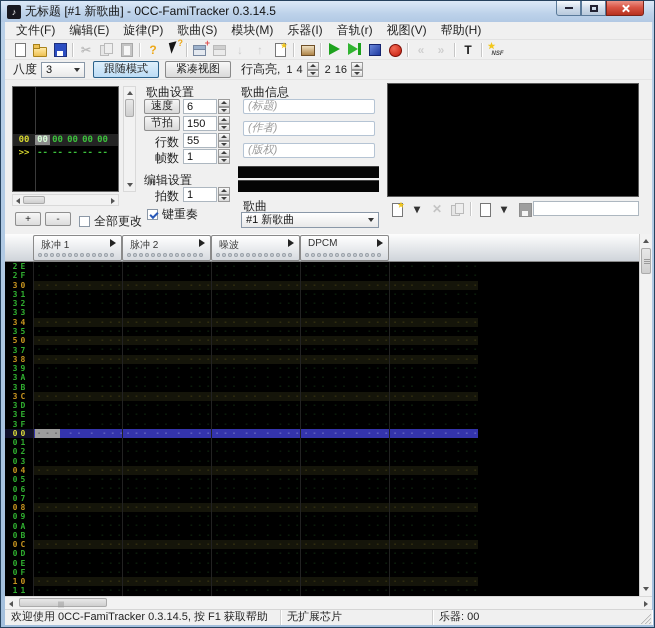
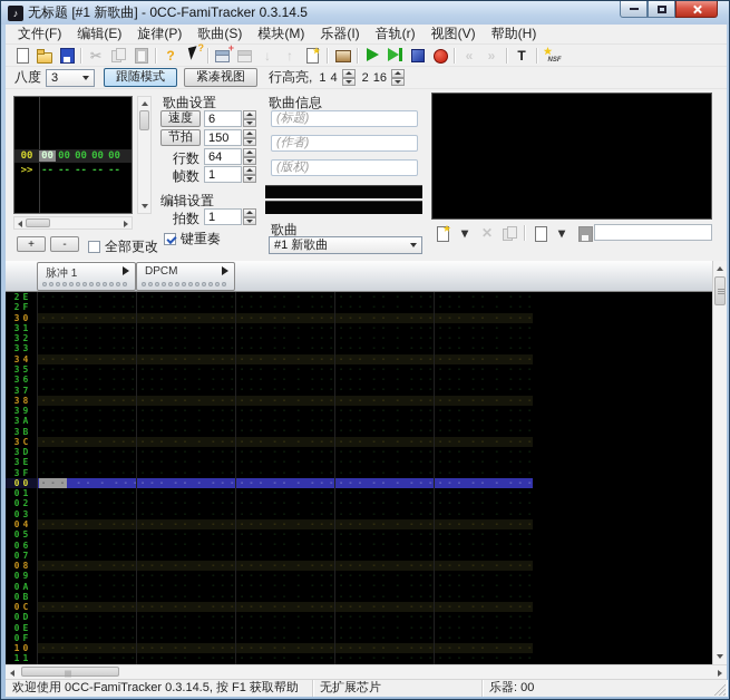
  ♪
  无标题 [#1 新歌曲] - 0CC-FamiTracker 0.3.14.5
  文件(F)
  编辑(E)
  旋律(P)
  歌曲(S)
  模块(M)
  乐器(I)
  音轨(r)
  视图(V)
  帮助(H)
  ✂
  ?
  ?
  +
  ↓
  ↑
  «
  »
  T
  八度
  3
  跟随模式
  紧凑视图
  行高亮,
  1
  4
  2
  16
  00
  00
  00
  00
  00
  00
  >>
  --
  --
  --
  --
  --
  +
  -
  全部更改
  歌曲设置
  速度
  6
  节拍
  150
  行数
- 55
+ 64
  帧数
  1
  编辑设置
  拍数
  1
  键重奏
  歌曲信息
  (标题)
  (作者)
  (版权)
  歌曲
  #1 新歌曲
  ▾
  ✕
  ▾
  脉冲 1
- 脉冲 2
- 噪波
  DPCM
  2E
  - - - - - - - - -
  - - - - - - - - -
  - - - - - - - - -
  - - - - - - - - -
  - - - - - - - - -
  2F
  - - - - - - - - -
  - - - - - - - - -
  - - - - - - - - -
  - - - - - - - - -
  - - - - - - - - -
  30
  - - - - - - - - -
  - - - - - - - - -
  - - - - - - - - -
  - - - - - - - - -
  - - - - - - - - -
  31
  - - - - - - - - -
  - - - - - - - - -
  - - - - - - - - -
  - - - - - - - - -
  - - - - - - - - -
  32
  - - - - - - - - -
  - - - - - - - - -
  - - - - - - - - -
  - - - - - - - - -
  - - - - - - - - -
  33
  - - - - - - - - -
  - - - - - - - - -
  - - - - - - - - -
  - - - - - - - - -
  - - - - - - - - -
  34
  - - - - - - - - -
  - - - - - - - - -
  - - - - - - - - -
  - - - - - - - - -
  - - - - - - - - -
  35
  - - - - - - - - -
  - - - - - - - - -
  - - - - - - - - -
  - - - - - - - - -
  - - - - - - - - -
- 50
+ 36
  - - - - - - - - -
  - - - - - - - - -
  - - - - - - - - -
  - - - - - - - - -
  - - - - - - - - -
  37
  - - - - - - - - -
  - - - - - - - - -
  - - - - - - - - -
  - - - - - - - - -
  - - - - - - - - -
  38
  - - - - - - - - -
  - - - - - - - - -
  - - - - - - - - -
  - - - - - - - - -
  - - - - - - - - -
  39
  - - - - - - - - -
  - - - - - - - - -
  - - - - - - - - -
  - - - - - - - - -
  - - - - - - - - -
  3A
  - - - - - - - - -
  - - - - - - - - -
  - - - - - - - - -
  - - - - - - - - -
  - - - - - - - - -
  3B
  - - - - - - - - -
  - - - - - - - - -
  - - - - - - - - -
  - - - - - - - - -
  - - - - - - - - -
  3C
  - - - - - - - - -
  - - - - - - - - -
  - - - - - - - - -
  - - - - - - - - -
  - - - - - - - - -
  3D
  - - - - - - - - -
  - - - - - - - - -
  - - - - - - - - -
  - - - - - - - - -
  - - - - - - - - -
  3E
  - - - - - - - - -
  - - - - - - - - -
  - - - - - - - - -
  - - - - - - - - -
  - - - - - - - - -
  3F
  - - - - - - - - -
  - - - - - - - - -
  - - - - - - - - -
  - - - - - - - - -
  - - - - - - - - -
  00
  - - - - - - - -
  - - - - - - - - -
  - - - - - - - - -
  - - - - - - - - -
  - - - - - - - - -
  01
  - - - - - - - - -
  - - - - - - - - -
  - - - - - - - - -
  - - - - - - - - -
  - - - - - - - - -
  02
  - - - - - - - - -
  - - - - - - - - -
  - - - - - - - - -
  - - - - - - - - -
  - - - - - - - - -
  03
  - - - - - - - - -
  - - - - - - - - -
  - - - - - - - - -
  - - - - - - - - -
  - - - - - - - - -
  04
  - - - - - - - - -
  - - - - - - - - -
  - - - - - - - - -
  - - - - - - - - -
  - - - - - - - - -
  05
  - - - - - - - - -
  - - - - - - - - -
  - - - - - - - - -
  - - - - - - - - -
  - - - - - - - - -
  06
  - - - - - - - - -
  - - - - - - - - -
  - - - - - - - - -
  - - - - - - - - -
  - - - - - - - - -
  07
  - - - - - - - - -
  - - - - - - - - -
  - - - - - - - - -
  - - - - - - - - -
  - - - - - - - - -
  08
  - - - - - - - - -
  - - - - - - - - -
  - - - - - - - - -
  - - - - - - - - -
  - - - - - - - - -
  09
  - - - - - - - - -
  - - - - - - - - -
  - - - - - - - - -
  - - - - - - - - -
  - - - - - - - - -
  0A
  - - - - - - - - -
  - - - - - - - - -
  - - - - - - - - -
  - - - - - - - - -
  - - - - - - - - -
  0B
  - - - - - - - - -
  - - - - - - - - -
  - - - - - - - - -
  - - - - - - - - -
  - - - - - - - - -
  0C
  - - - - - - - - -
  - - - - - - - - -
  - - - - - - - - -
  - - - - - - - - -
  - - - - - - - - -
  0D
  - - - - - - - - -
  - - - - - - - - -
  - - - - - - - - -
  - - - - - - - - -
  - - - - - - - - -
  0E
  - - - - - - - - -
  - - - - - - - - -
  - - - - - - - - -
  - - - - - - - - -
  - - - - - - - - -
  0F
  - - - - - - - - -
  - - - - - - - - -
  - - - - - - - - -
  - - - - - - - - -
  - - - - - - - - -
  10
  - - - - - - - - -
  - - - - - - - - -
  - - - - - - - - -
  - - - - - - - - -
  - - - - - - - - -
  11
  - - - - - - - - -
  - - - - - - - - -
  - - - - - - - - -
  - - - - - - - - -
  - - - - - - - - -
  欢迎使用 0CC-FamiTracker 0.3.14.5, 按 F1 获取帮助
  无扩展芯片
  乐器: 00
